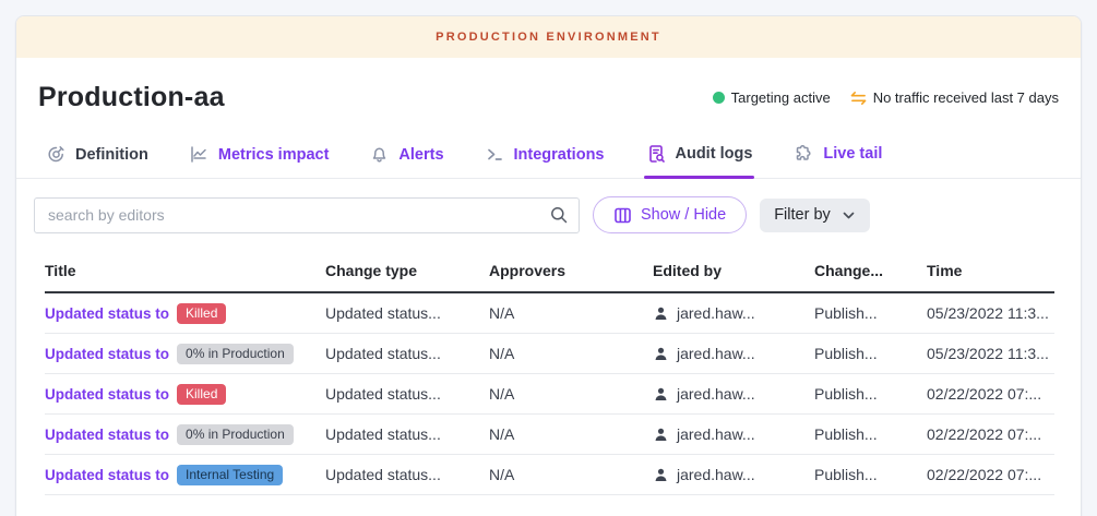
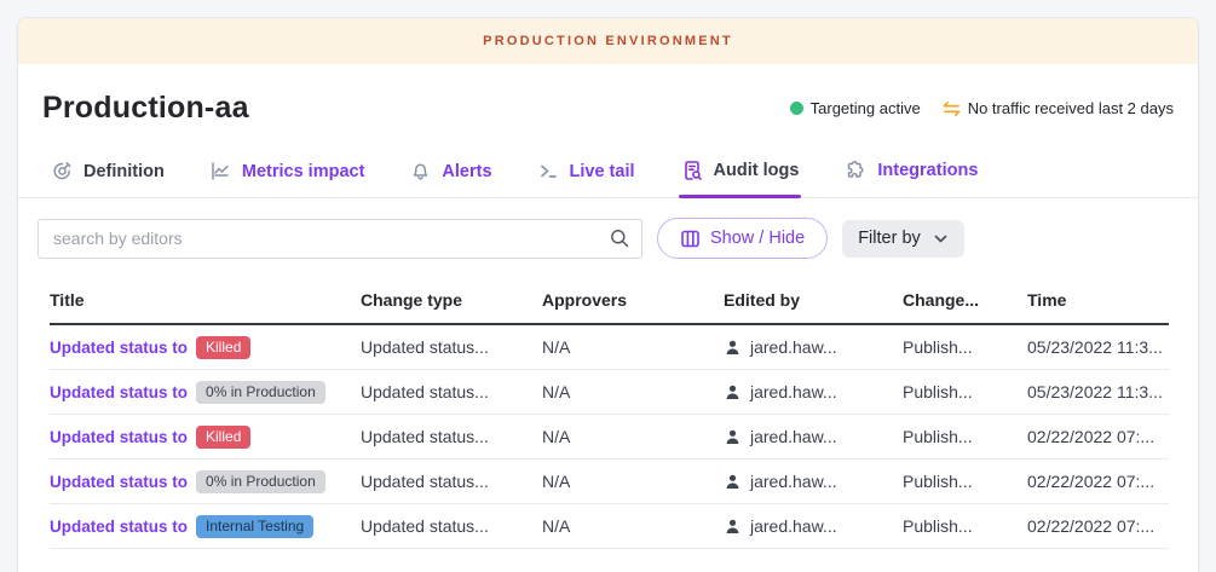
  PRODUCTION ENVIRONMENT
  Production-aa
  Targeting active
- No traffic received last 7 days
+ No traffic received last 2 days
  Definition
  Metrics impact
  Alerts
- Integrations
+ Live tail
  Audit logs
- Live tail
+ Integrations
  search by editors
  Show / Hide
  Filter by
  Title
  Change type
  Approvers
  Edited by
  Change...
  Time
  Updated status to
  Killed
  Updated status...
  N/A
  jared.haw...
  Publish...
  05/23/2022 11:3...
  Updated status to
  0% in Production
  Updated status...
  N/A
  jared.haw...
  Publish...
  05/23/2022 11:3...
  Updated status to
  Killed
  Updated status...
  N/A
  jared.haw...
  Publish...
  02/22/2022 07:...
  Updated status to
  0% in Production
  Updated status...
  N/A
  jared.haw...
  Publish...
  02/22/2022 07:...
  Updated status to
  Internal Testing
  Updated status...
  N/A
  jared.haw...
  Publish...
  02/22/2022 07:...
